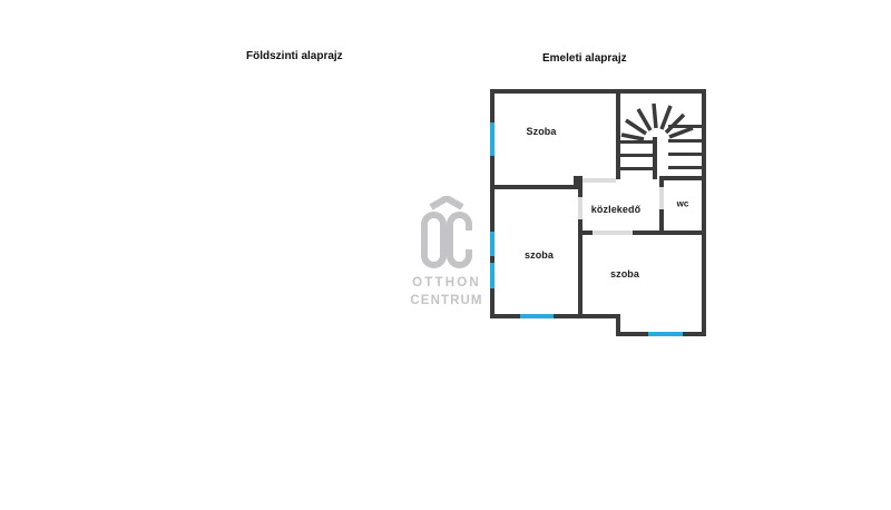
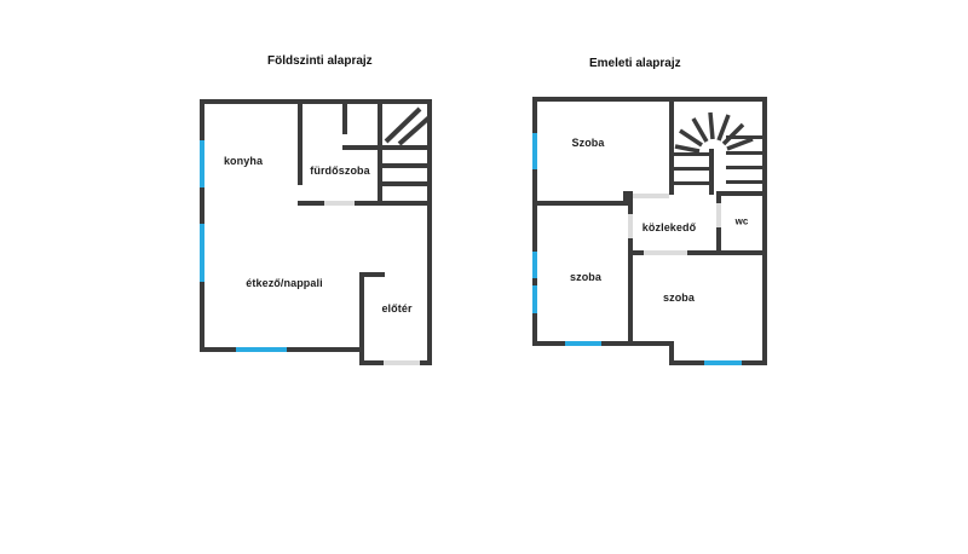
  Földszinti alaprajz
  Emeleti alaprajz
+ konyha
+ fürdőszoba
+ étkező/nappali
+ előtér
  Szoba
  szoba
  szoba
  közlekedő
  wc
- OTTHON
- CENTRUM
